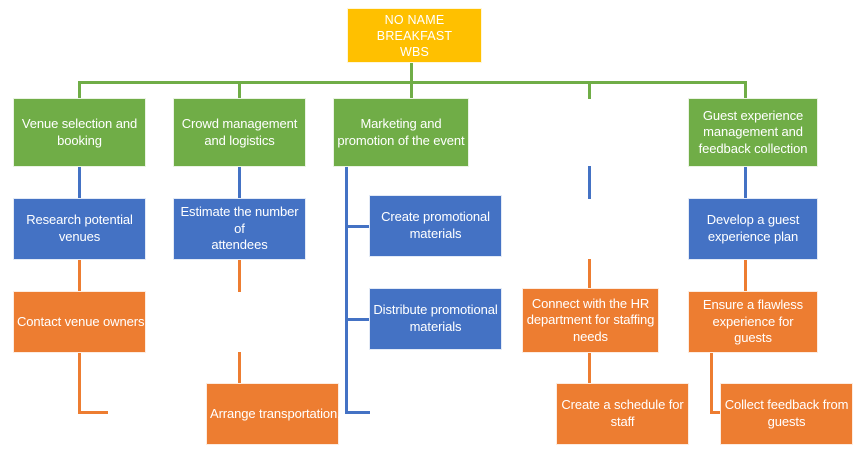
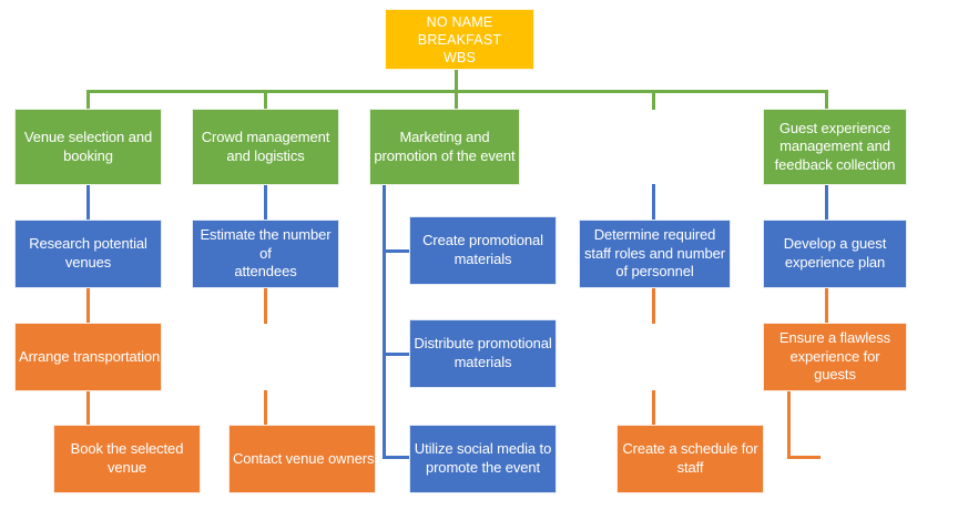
  NO NAME BREAKFAST
  WBS
  Venue selection and
  booking
  Crowd management
  and logistics
  Marketing and
  promotion of the event
  Guest experience
  management and
  feedback collection
  Research potential
  venues
  Estimate the number of
  attendees
  Create promotional
  materials
+ Determine required
+ staff roles and number
+ of personnel
  Develop a guest
  experience plan
- Contact venue owners
+ Arrange transportation,
  Distribute promotional
  materials
- Connect with the HR
- department for staffing
- needs
  Ensure a flawless
  experience for guests
+ Book the selected
+ venue
- Arrange transportation,
+ Contact venue owners
+ Utilize social media to
+ promote the event
  Create a schedule for
  staff
- Collect feedback from
- guests
